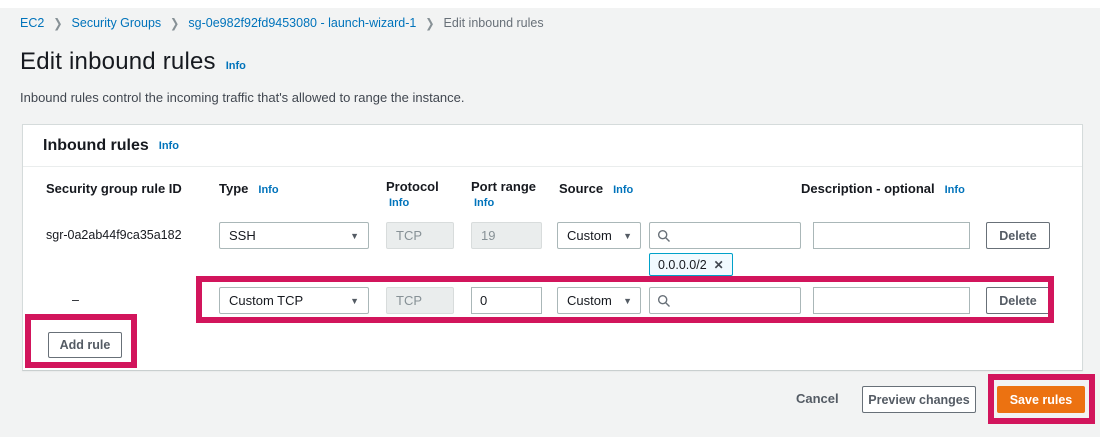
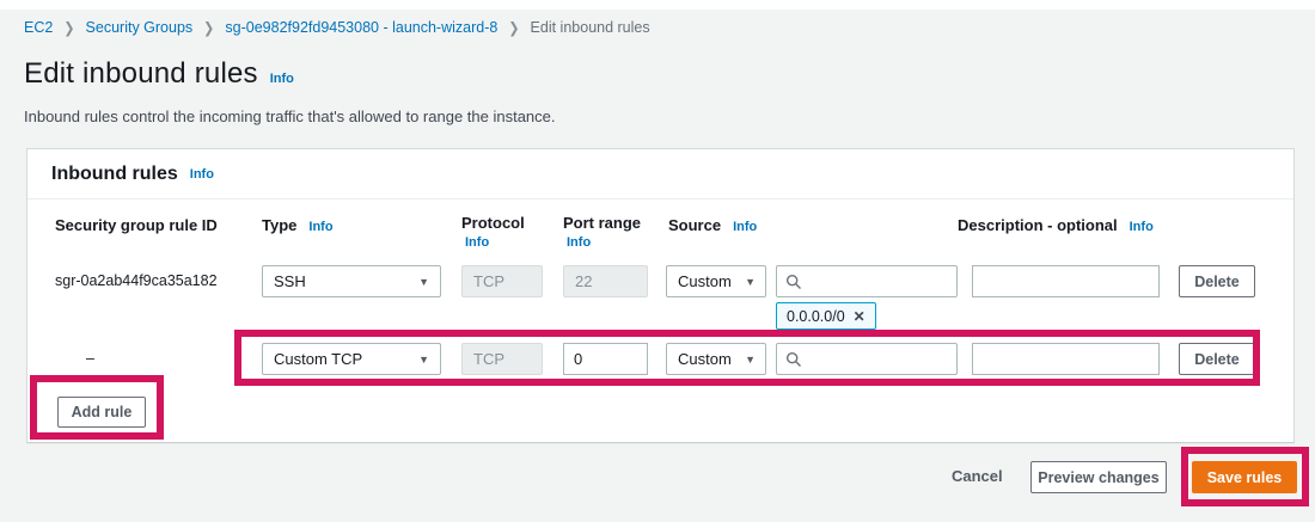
  EC2
  ❯
  Security Groups
  ❯
- sg-0e982f92fd9453080 - launch-wizard-1
+ sg-0e982f92fd9453080 - launch-wizard-8
  ❯
  Edit inbound rules
  Edit inbound rules
  Info
  Inbound rules control the incoming traffic that's allowed to range the instance.
  Inbound rules
  Info
  Security group rule ID
  Type Info
  Protocol
  Info
  Port range
  Info
  Source Info
  Description - optional Info
  sgr-0a2ab44f9ca35a182
  SSH
  ▼
  TCP
- 19
+ 22
  Custom
  ▼
  Delete
- 0.0.0.0/2
+ 0.0.0.0/0
  ✕
  –
  Custom TCP
  ▼
  TCP
  0
  Custom
  ▼
  Delete
  Add rule
  Cancel
  Preview changes
  Save rules
